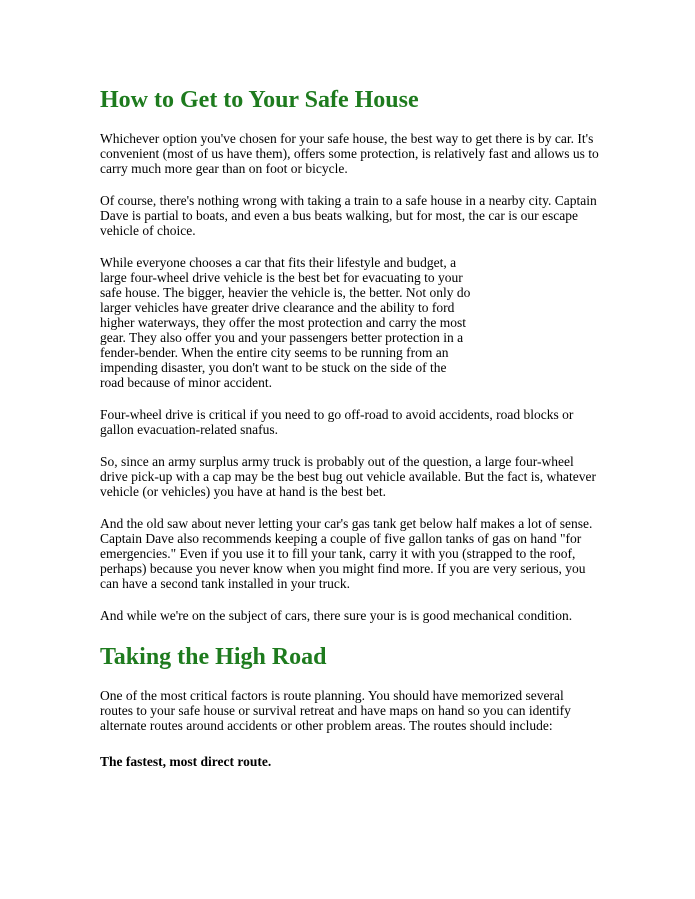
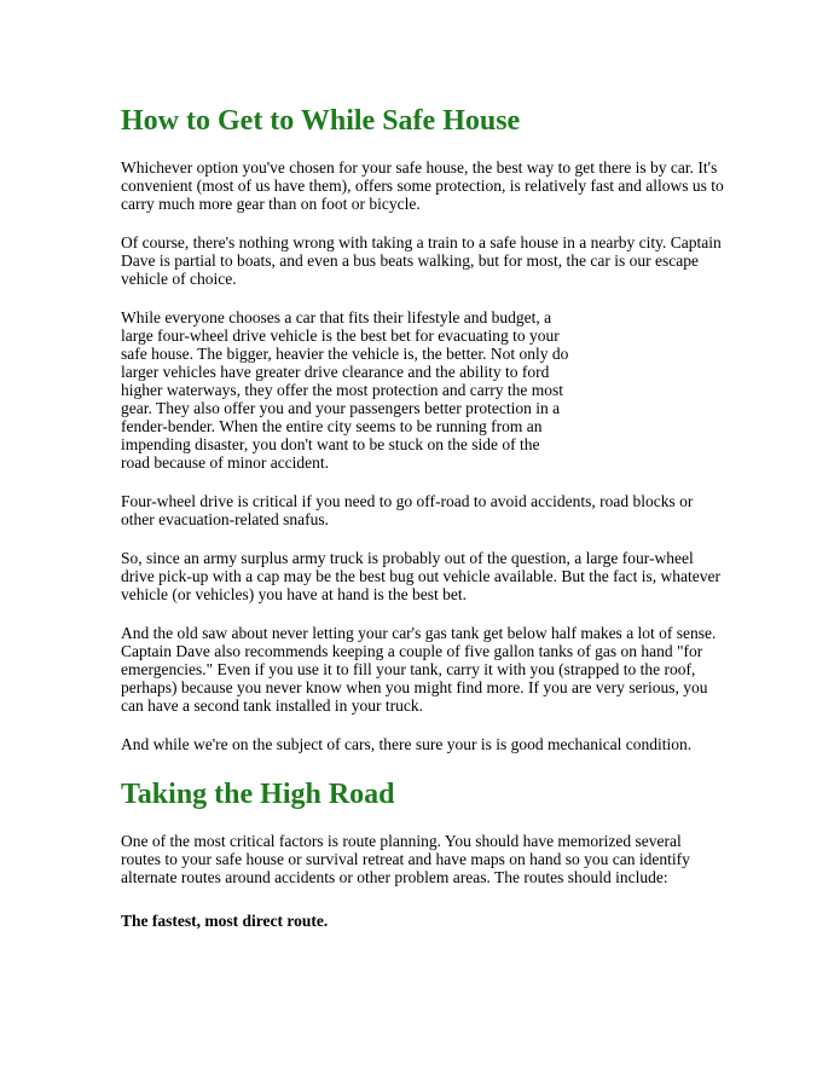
- How to Get to Your Safe House
+ How to Get to While Safe House
  Whichever option you've chosen for your safe house, the best way to get there is by car. It's convenient (most of us have them), offers some protection, is relatively fast and allows us to carry much more gear than on foot or bicycle.
  Of course, there's nothing wrong with taking a train to a safe house in a nearby city. Captain Dave is partial to boats, and even a bus beats walking, but for most, the car is our escape vehicle of choice.
  While everyone chooses a car that fits their lifestyle and budget, a large four-wheel drive vehicle is the best bet for evacuating to your safe house. The bigger, heavier the vehicle is, the better. Not only do larger vehicles have greater drive clearance and the ability to ford higher waterways, they offer the most protection and carry the most gear. They also offer you and your passengers better protection in a fender-bender. When the entire city seems to be running from an impending disaster, you don't want to be stuck on the side of the road because of minor accident.
- Four-wheel drive is critical if you need to go off-road to avoid accidents, road blocks or gallon evacuation-related snafus.
+ Four-wheel drive is critical if you need to go off-road to avoid accidents, road blocks or other evacuation-related snafus.
  So, since an army surplus army truck is probably out of the question, a large four-wheel drive pick-up with a cap may be the best bug out vehicle available. But the fact is, whatever vehicle (or vehicles) you have at hand is the best bet.
  And the old saw about never letting your car's gas tank get below half makes a lot of sense. Captain Dave also recommends keeping a couple of five gallon tanks of gas on hand "for emergencies." Even if you use it to fill your tank, carry it with you (strapped to the roof, perhaps) because you never know when you might find more. If you are very serious, you can have a second tank installed in your truck.
  And while we're on the subject of cars, there sure your is is good mechanical condition.
  Taking the High Road
  One of the most critical factors is route planning. You should have memorized several routes to your safe house or survival retreat and have maps on hand so you can identify alternate routes around accidents or other problem areas. The routes should include:
  The fastest, most direct route.
